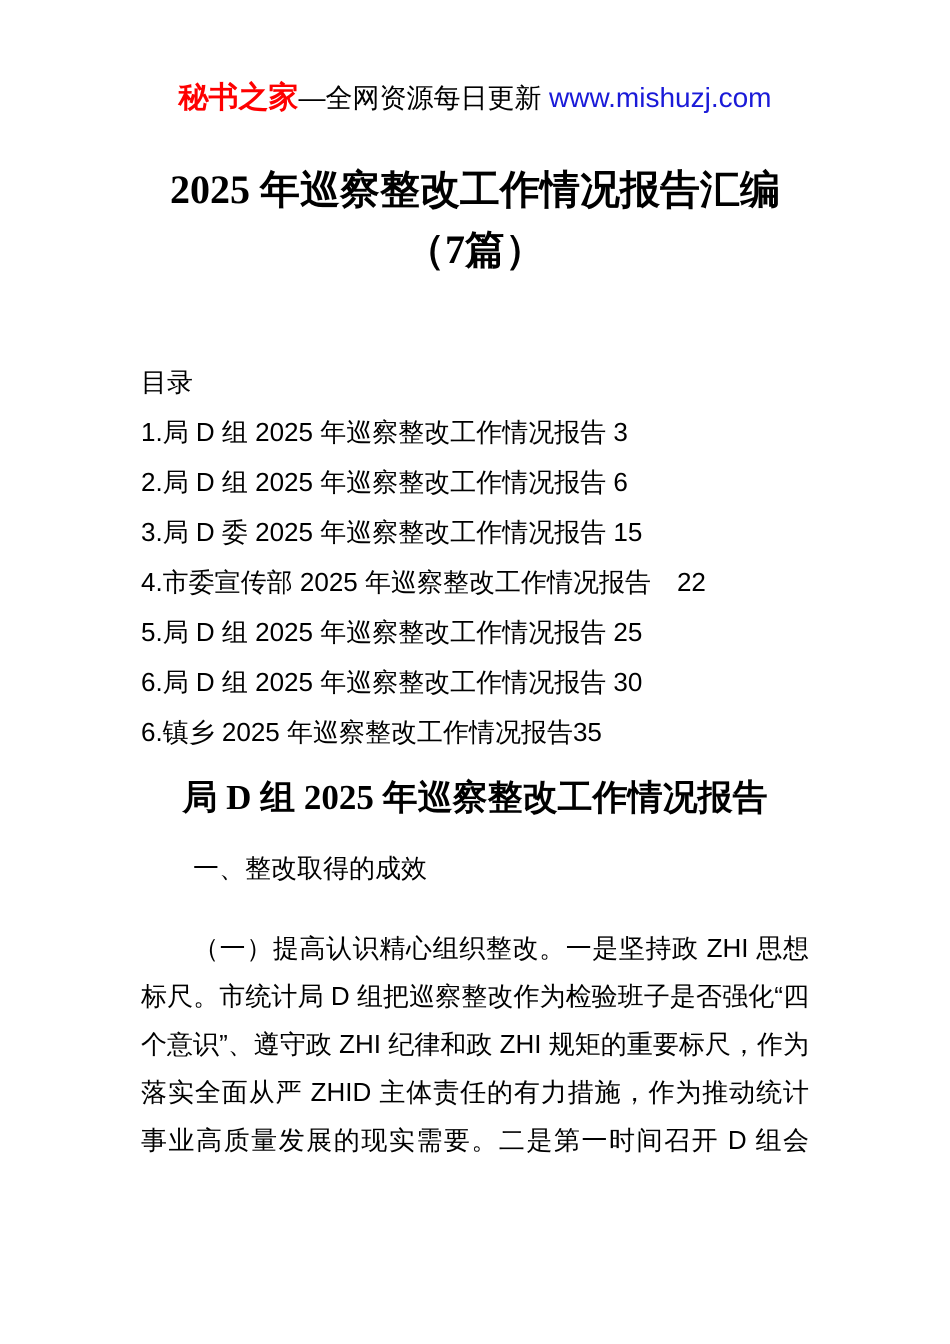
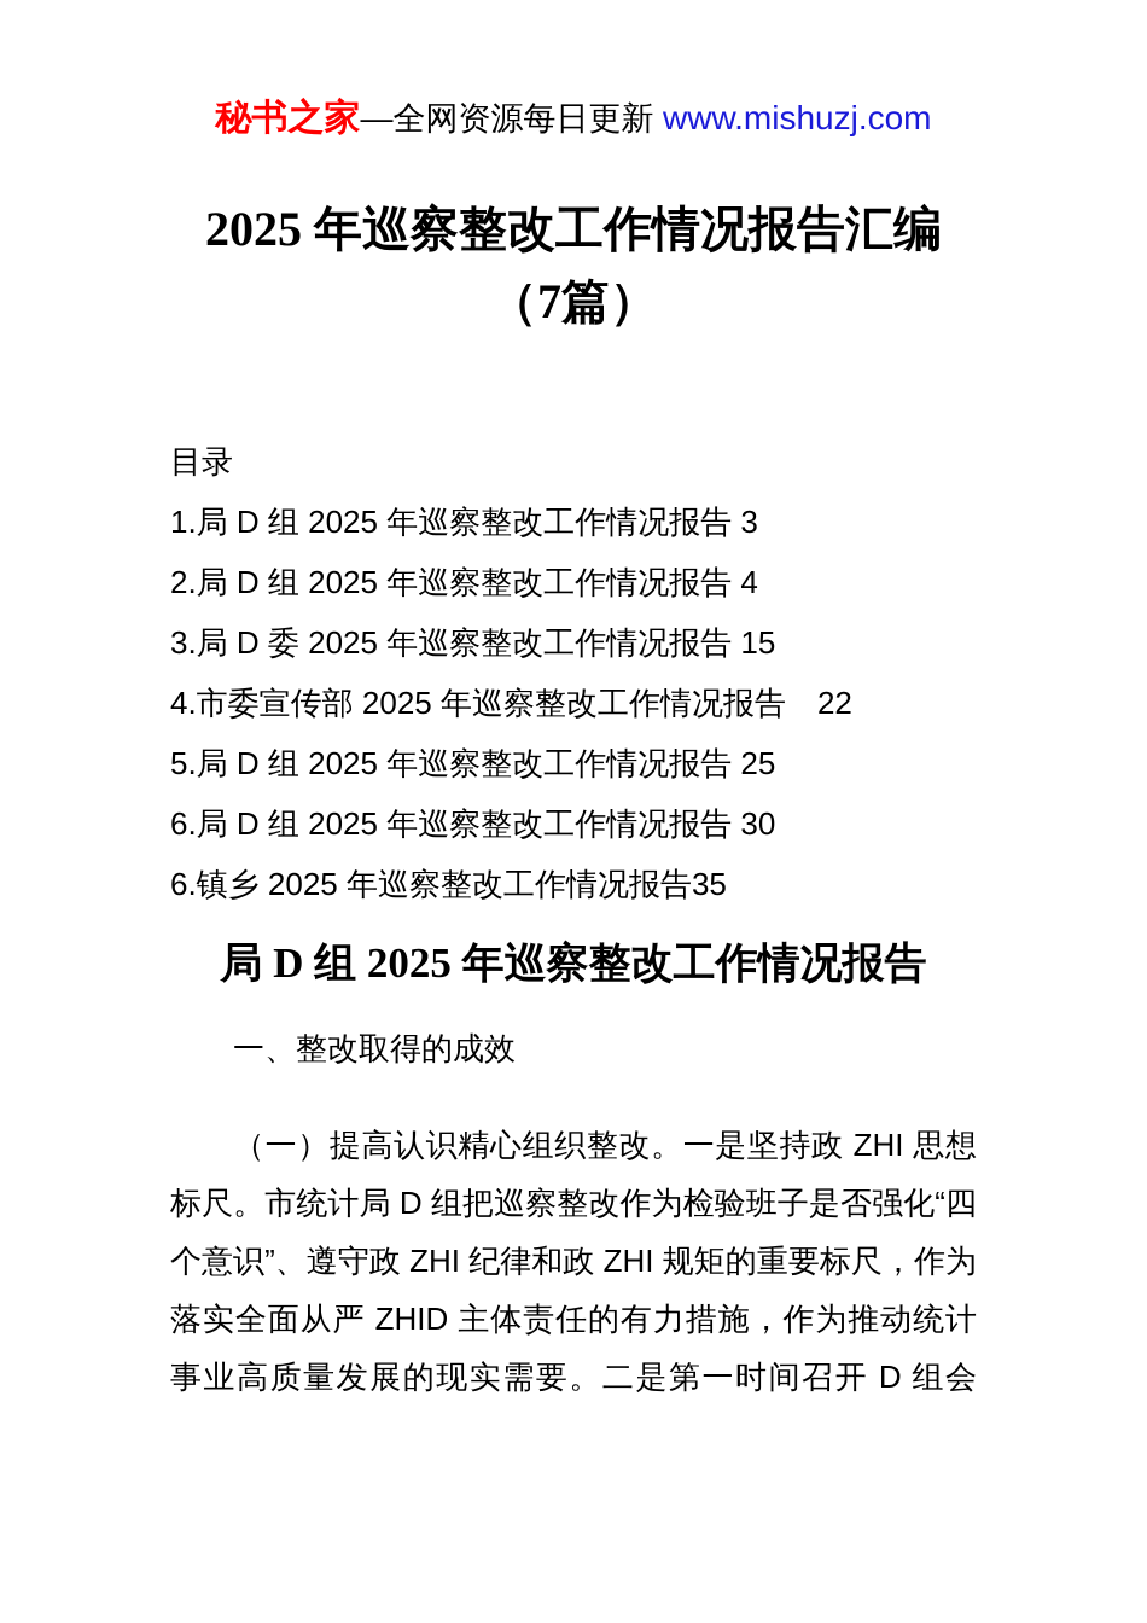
  秘书之家—全网资源每日更新 www.mishuzj.com
  2025 年巡察整改工作情况报告汇编（7篇）
  目录
  1.局 D 组 2025 年巡察整改工作情况报告 3
- 2.局 D 组 2025 年巡察整改工作情况报告 6
+ 2.局 D 组 2025 年巡察整改工作情况报告 4
  3.局 D 委 2025 年巡察整改工作情况报告 15
  4.市委宣传部 2025 年巡察整改工作情况报告 22
  5.局 D 组 2025 年巡察整改工作情况报告 25
  6.局 D 组 2025 年巡察整改工作情况报告 30
  6.镇乡 2025 年巡察整改工作情况报告35
  局 D 组 2025 年巡察整改工作情况报告
  一、整改取得的成效
  （一）提高认识精心组织整改。一是坚持政 ZHI 思想标尺。市统计局 D 组把巡察整改作为检验班子是否强化“四个意识”、遵守政 ZHI 纪律和政 ZHI 规矩的重要标尺，作为落实全面从严 ZHID 主体责任的有力措施，作为推动统计事业高质量发展的现实需要。二是第一时间召开 D 组会
